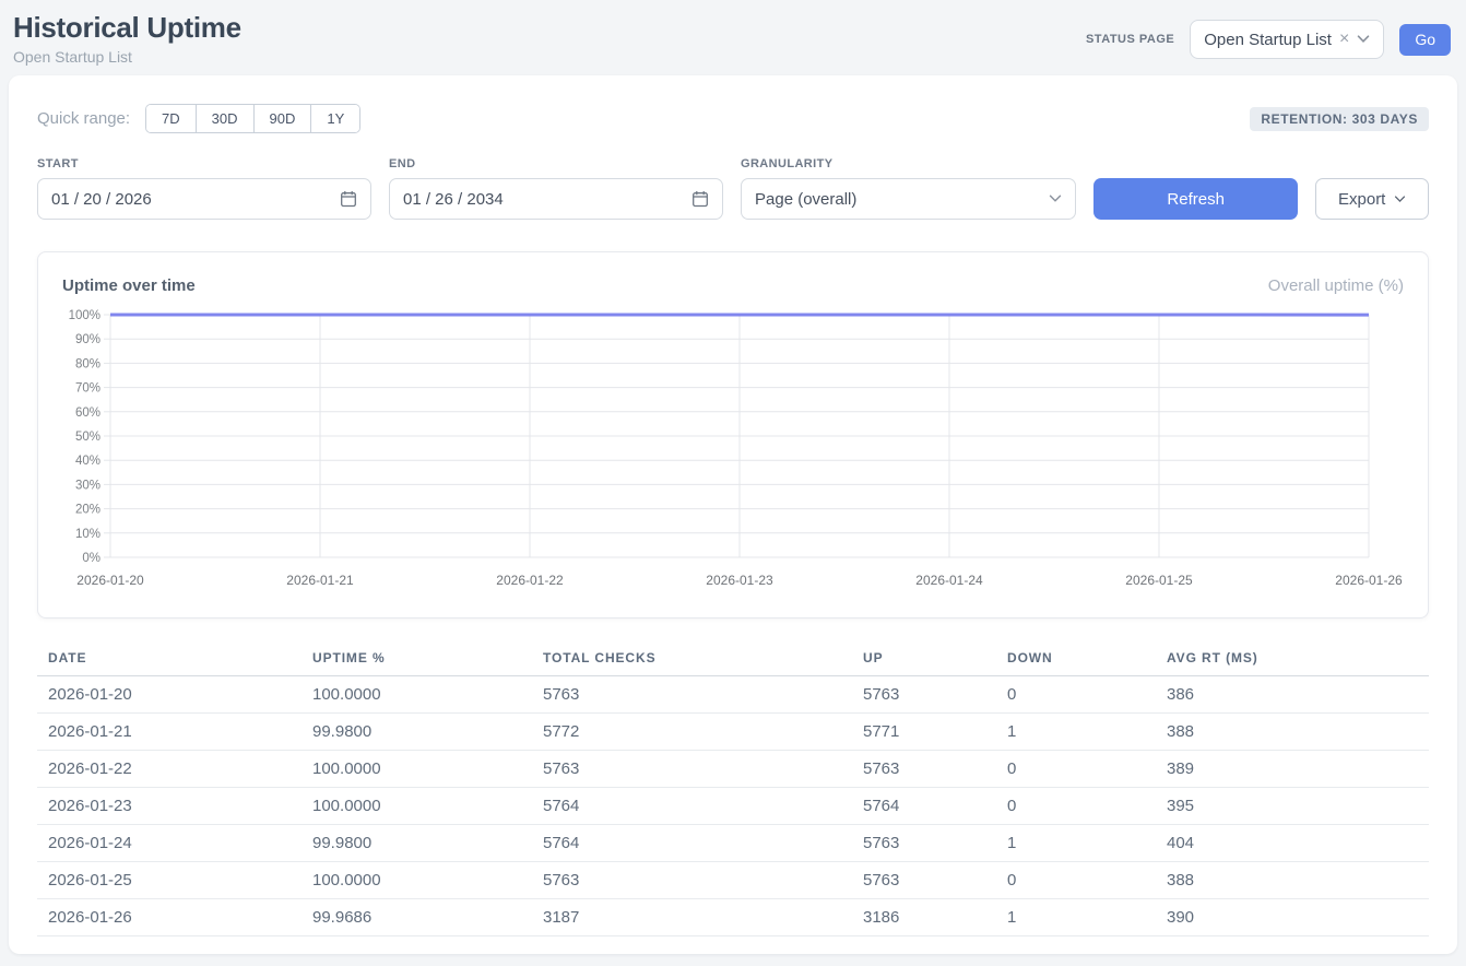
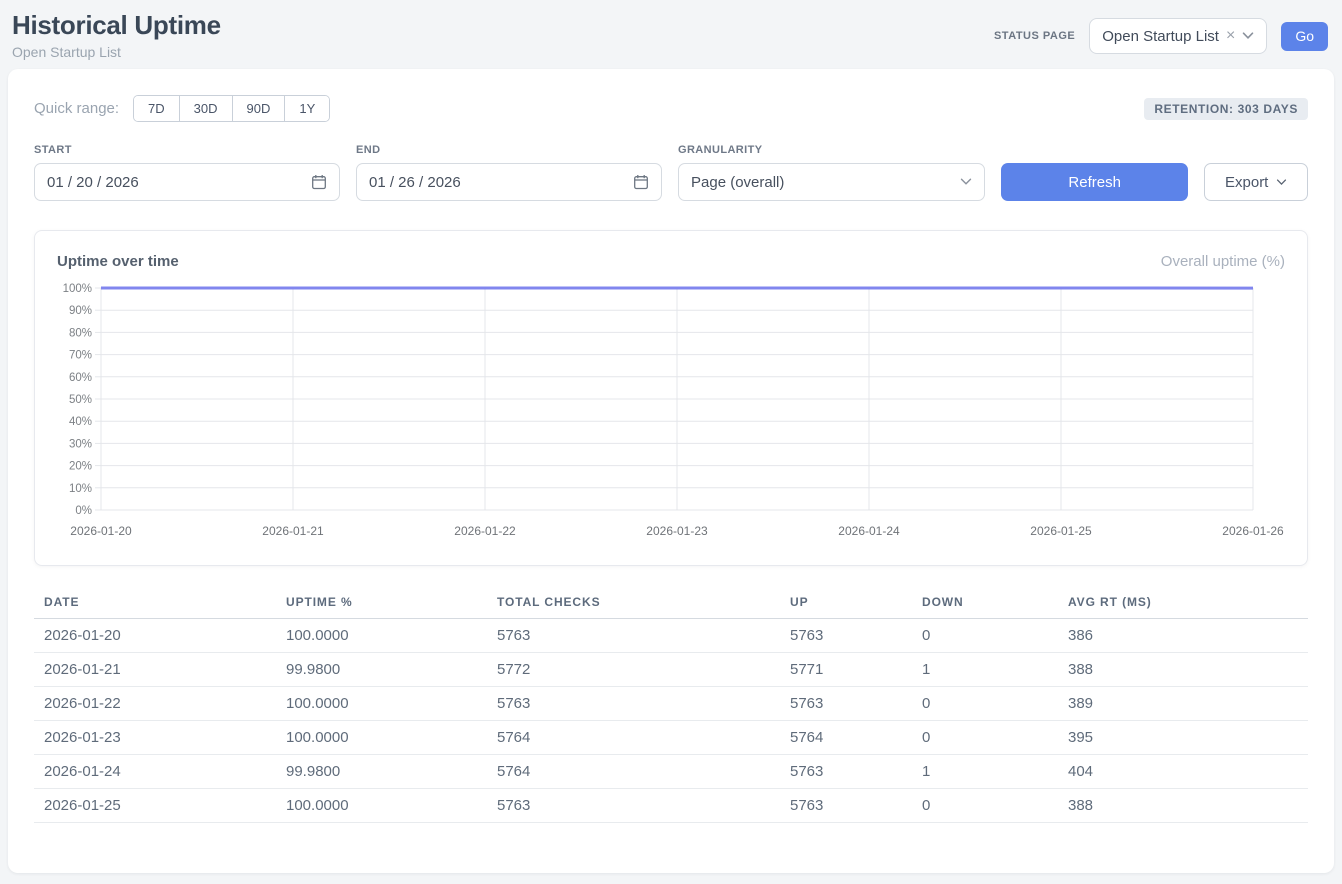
  Historical Uptime
  Open Startup List
  STATUS PAGE
  Open Startup List
  ×
  Go
  Quick range:
  7D
  30D
  90D
  1Y
  RETENTION: 303 DAYS
  START
  01 / 20 / 2026
  END
- 01 / 26 / 2034
+ 01 / 26 / 2026
  GRANULARITY
  Page (overall)
  Refresh
  Export
  Uptime over time
  Overall uptime (%)
  0%
  10%
  20%
  30%
  40%
  50%
  60%
  70%
  80%
  90%
  100%
  2026-01-20
  2026-01-21
  2026-01-22
  2026-01-23
  2026-01-24
  2026-01-25
  2026-01-26
  DATE	UPTIME %	TOTAL CHECKS	UP	DOWN	AVG RT (MS)
  2026-01-20	100.0000	5763	5763	0	386
  2026-01-21	99.9800	5772	5771	1	388
  2026-01-22	100.0000	5763	5763	0	389
  2026-01-23	100.0000	5764	5764	0	395
  2026-01-24	99.9800	5764	5763	1	404
  2026-01-25	100.0000	5763	5763	0	388
- 2026-01-26	99.9686	3187	3186	1	390
